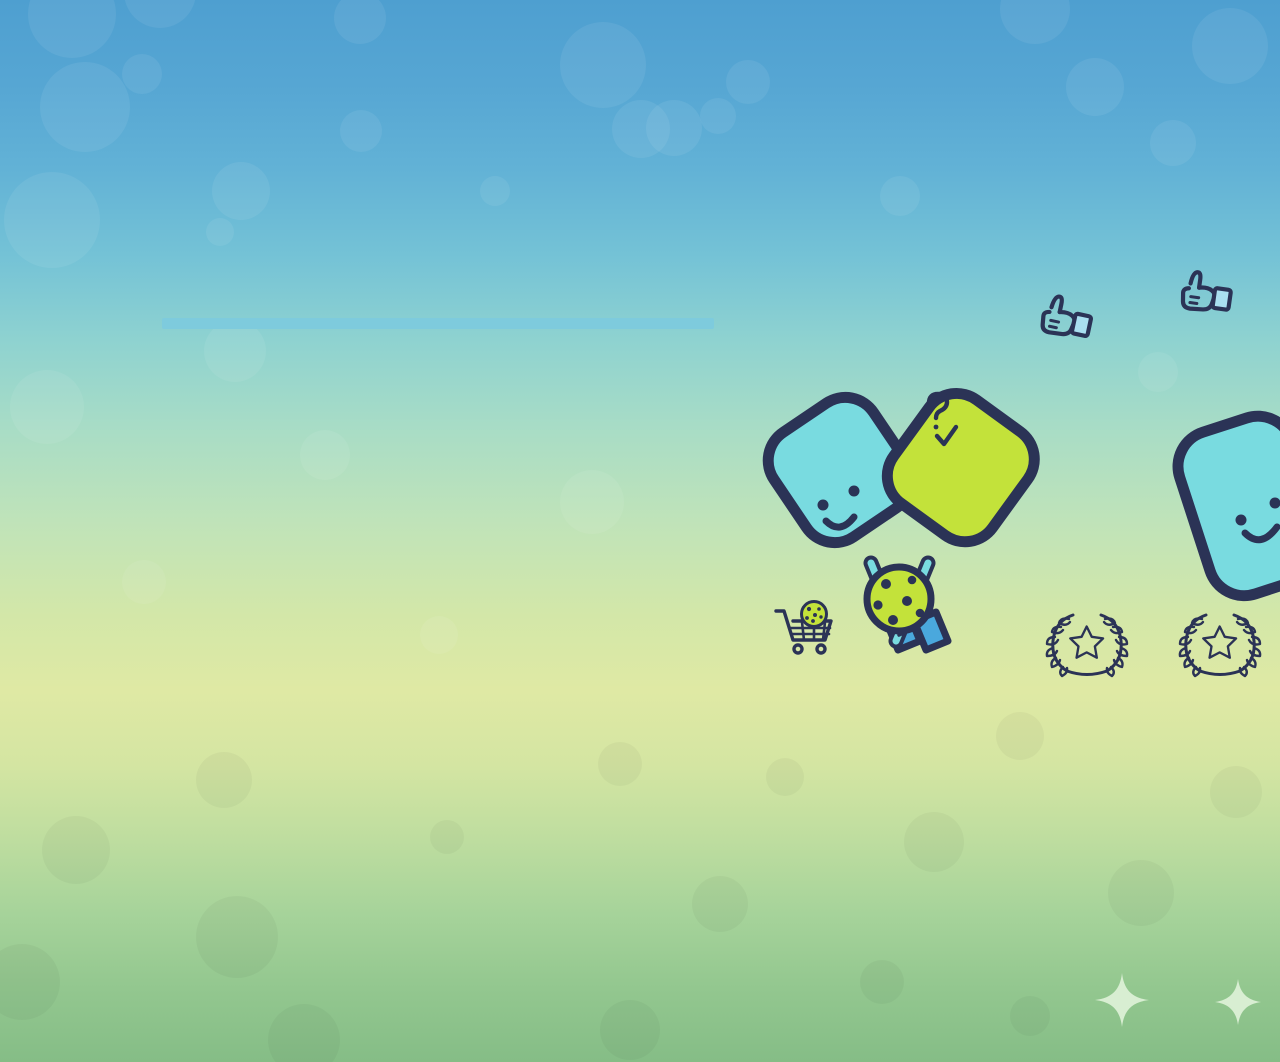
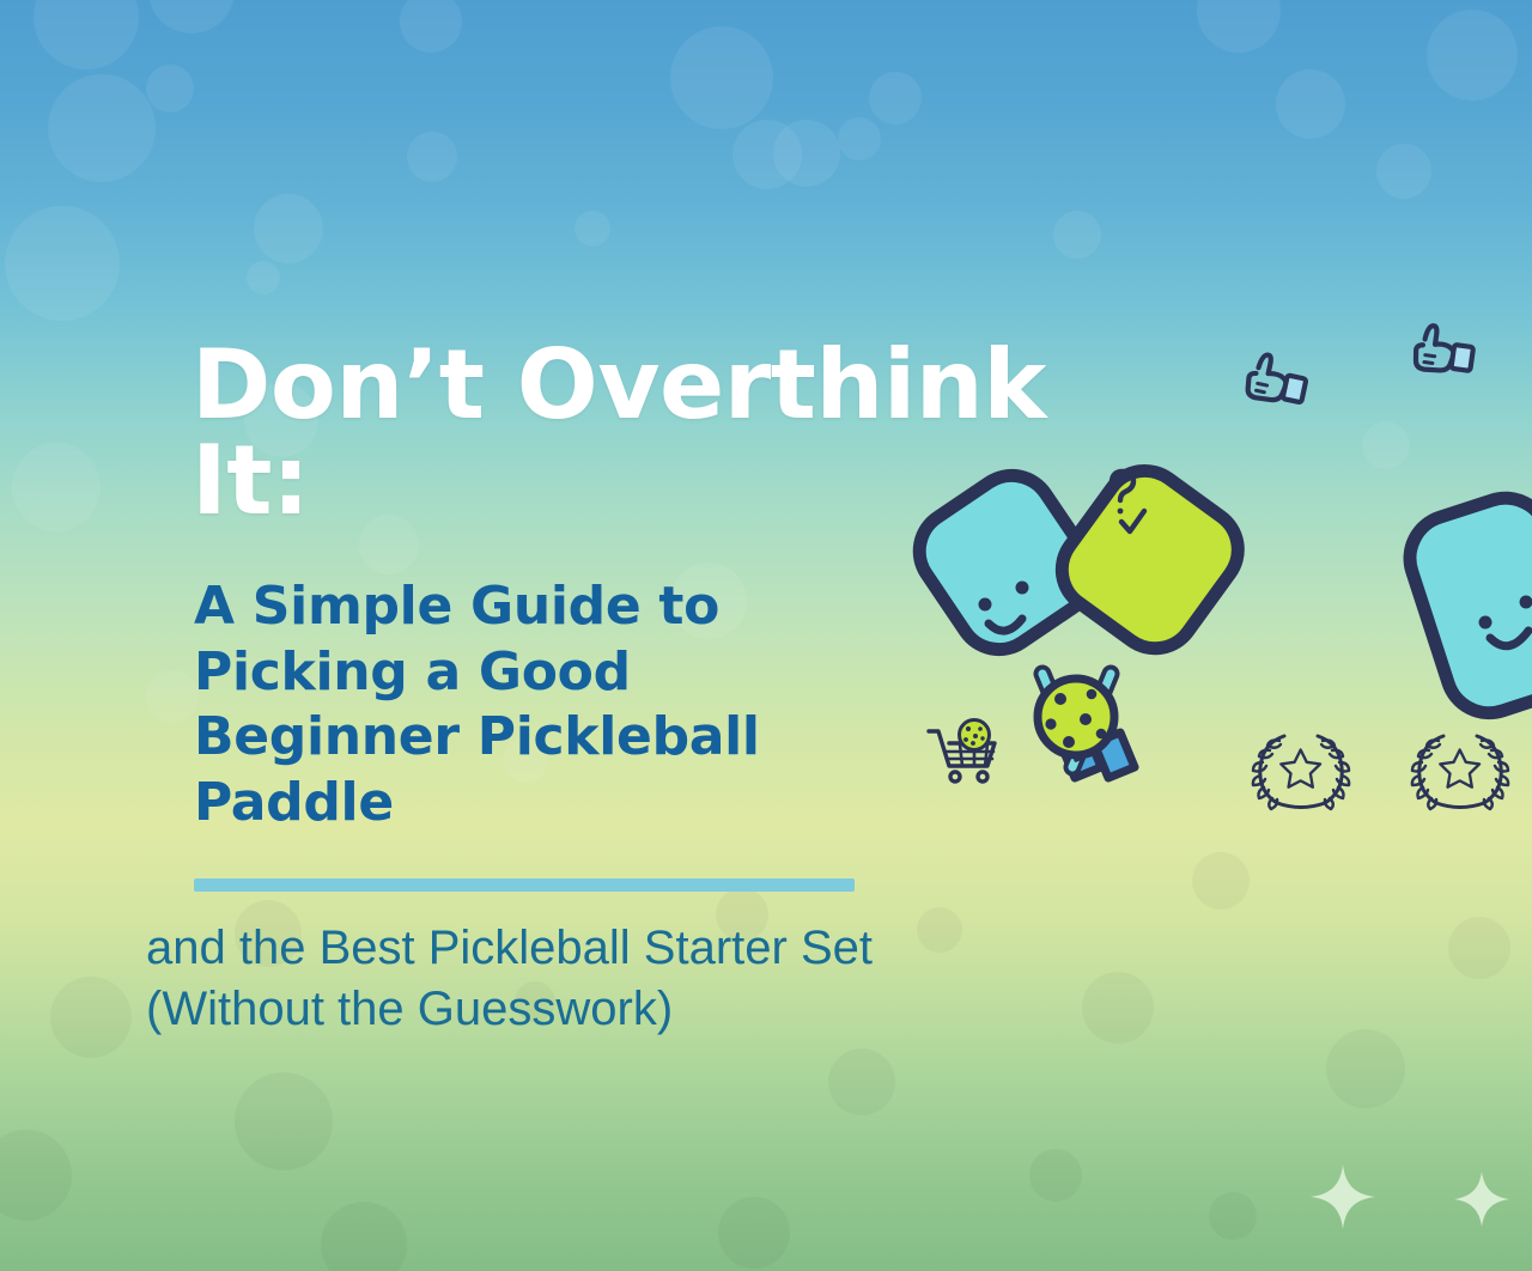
+ Don’t Overthink It:
+ A Simple Guide to Picking a Good Beginner Pickleball Paddle
+ and the Best Pickleball Starter Set (Without the Guesswork)
